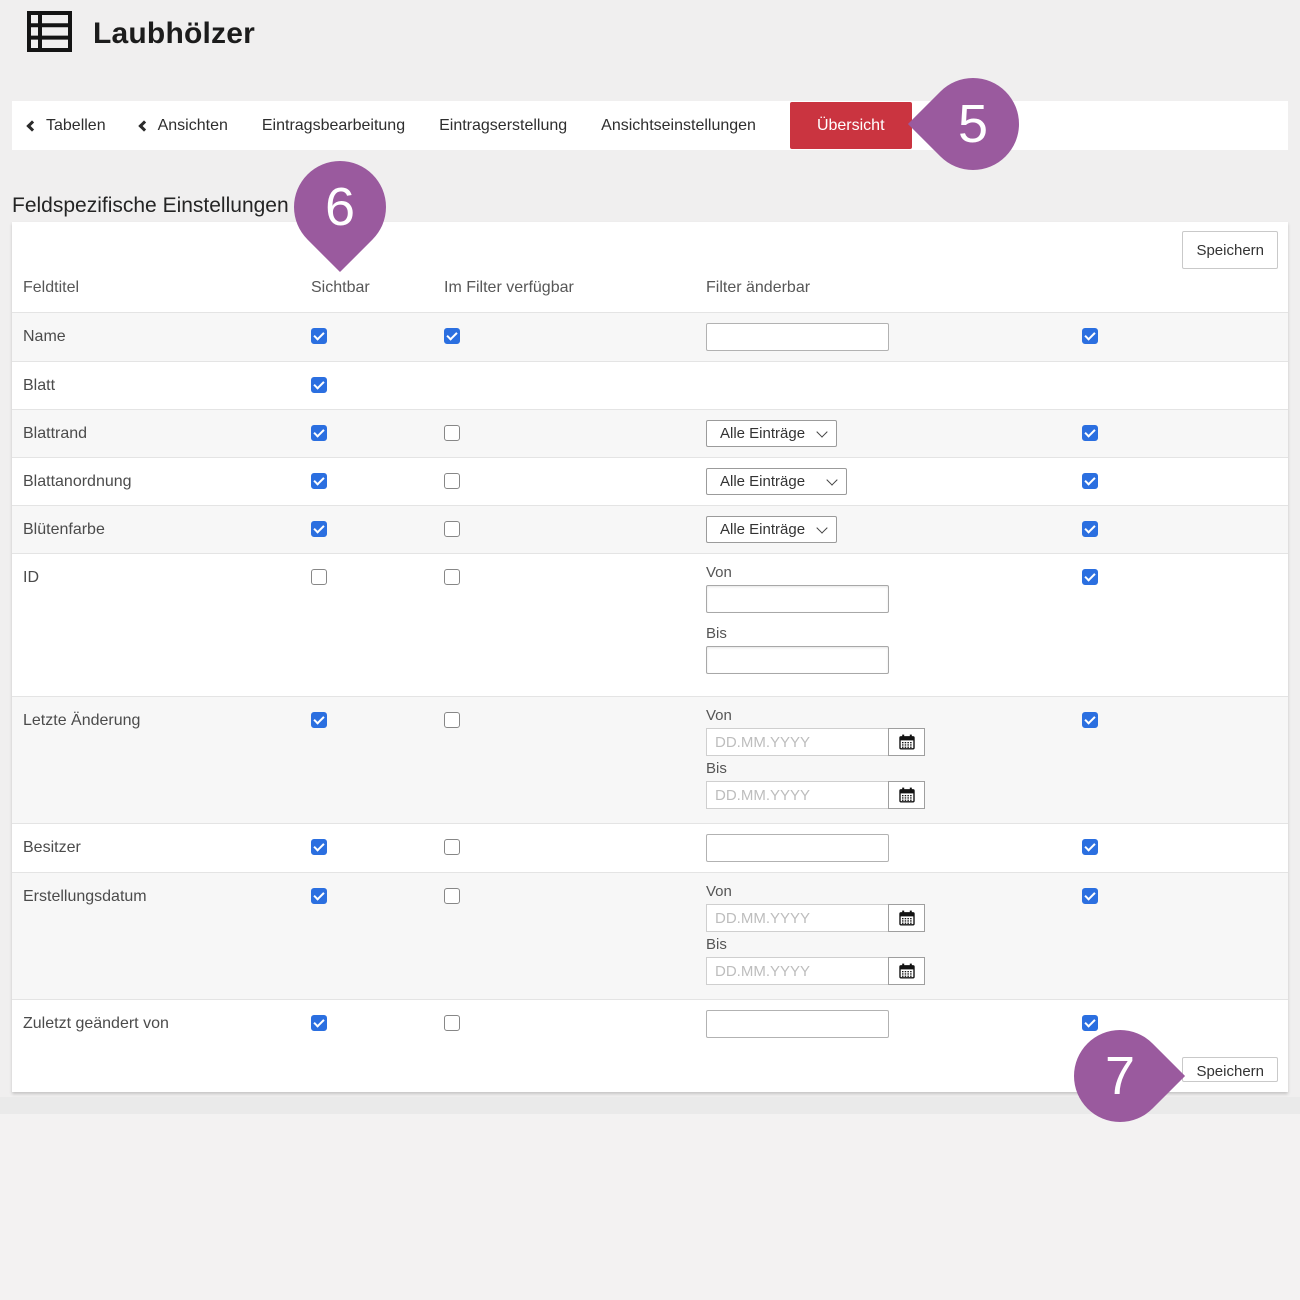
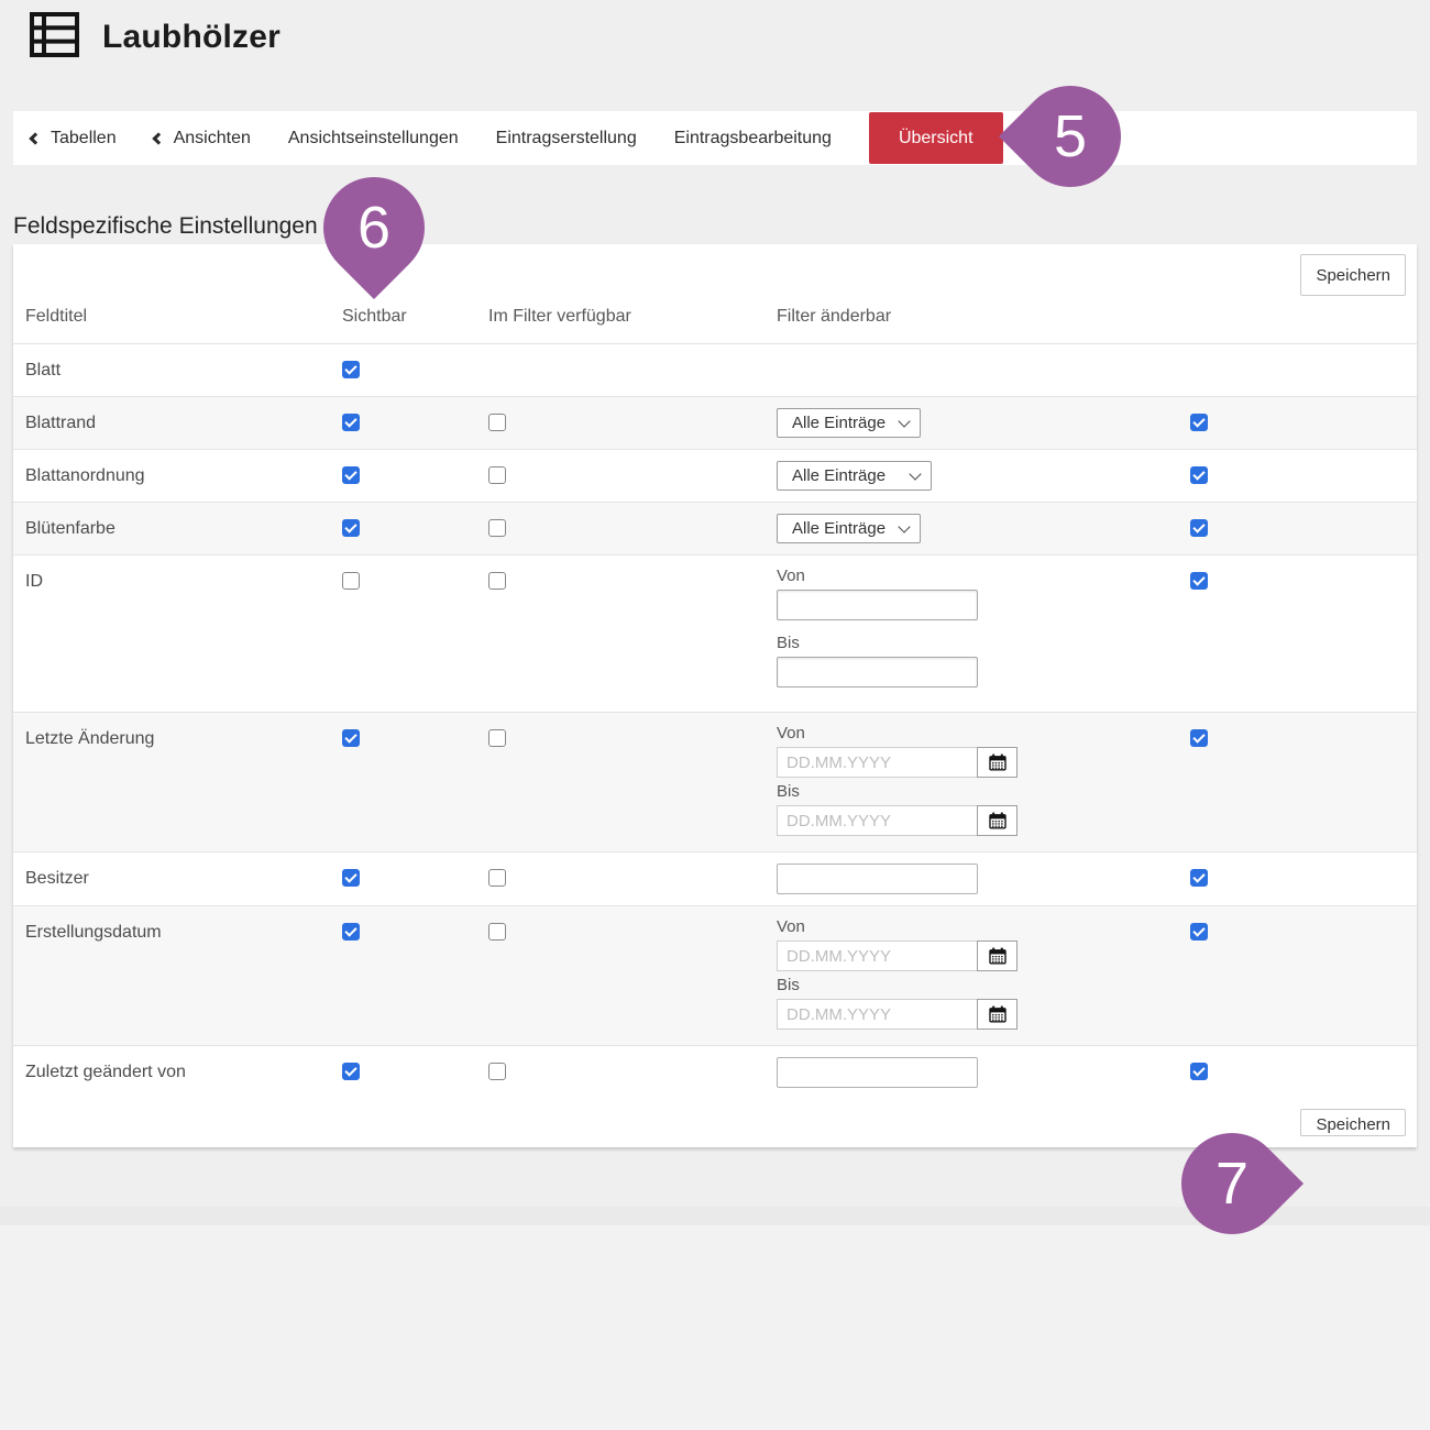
  Laubhölzer
  Tabellen
  Ansichten
- Eintragsbearbeitung
+ Ansichtseinstellungen
  Eintragserstellung
- Ansichtseinstellungen
+ Eintragsbearbeitung
  Übersicht
  Feldspezifische Einstellungen
  Speichern
  Feldtitel
  Sichtbar
  Im Filter verfügbar
  Filter änderbar
- Name
  Blatt
  Blattrand
  Alle Einträge
  Blattanordnung
  Alle Einträge
  Blütenfarbe
  Alle Einträge
  ID
  Von
  Bis
  Letzte Änderung
  Von
  DD.MM.YYYY
  Bis
  DD.MM.YYYY
  Besitzer
  Erstellungsdatum
  Von
  DD.MM.YYYY
  Bis
  DD.MM.YYYY
  Zuletzt geändert von
  Speichern
